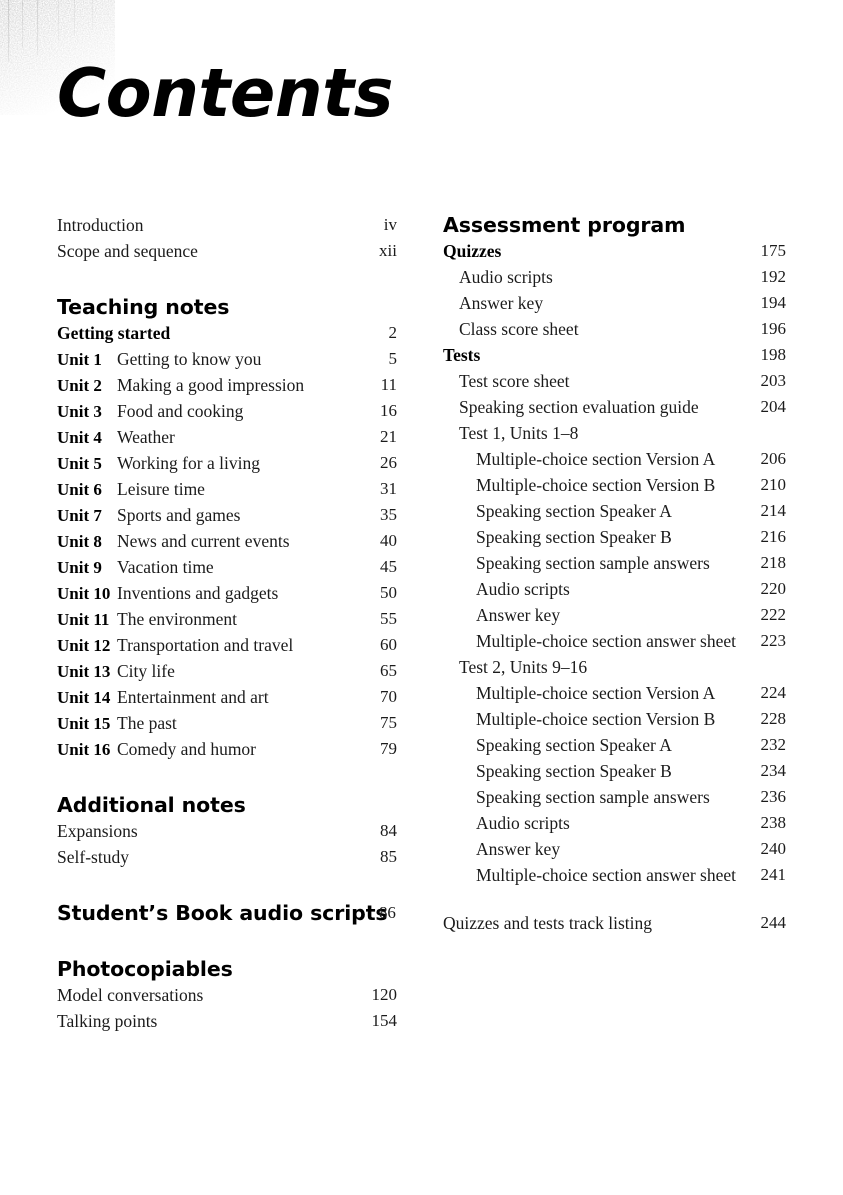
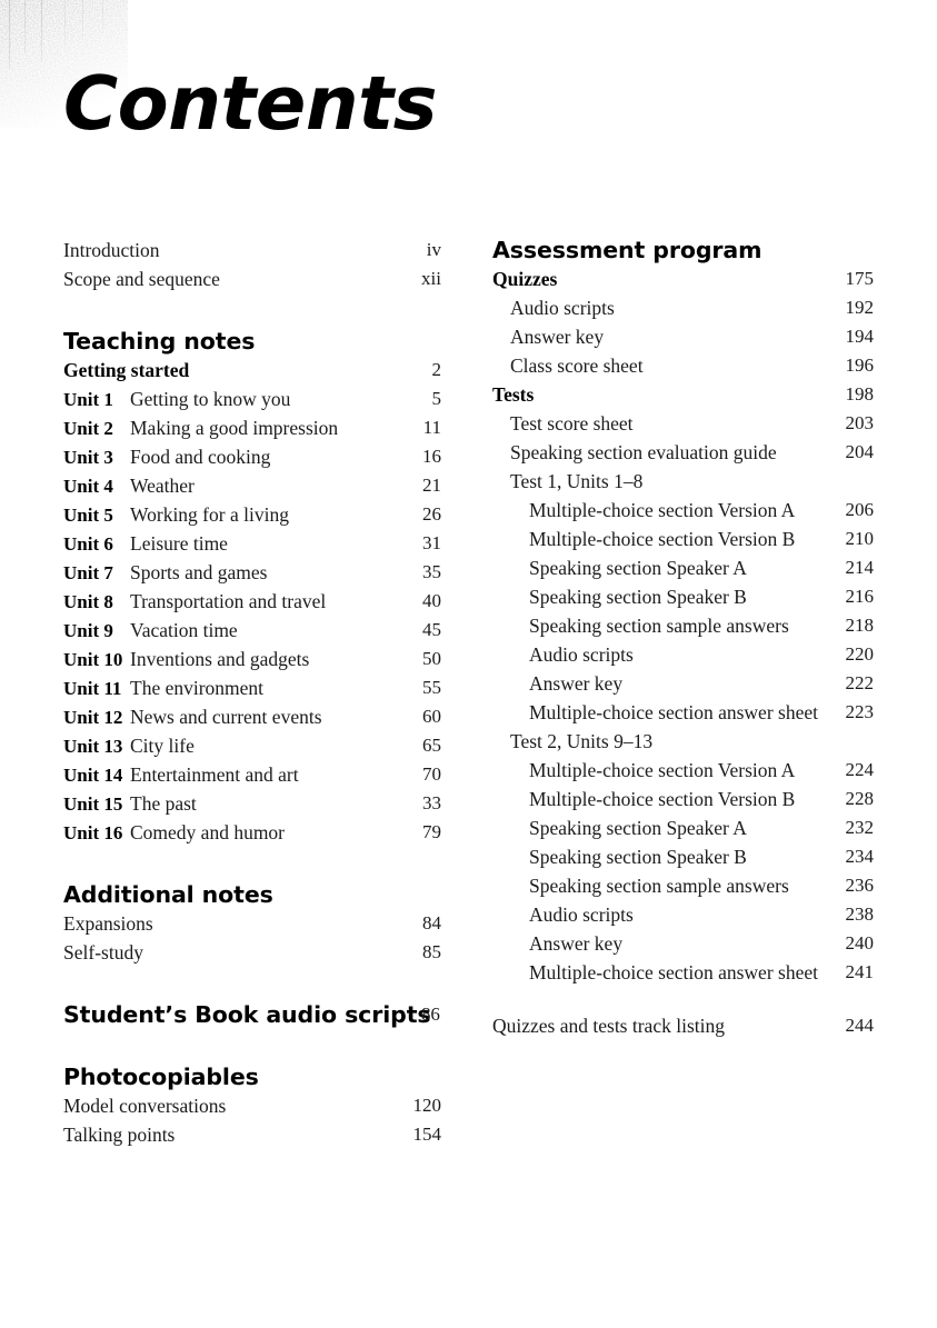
  Contents
  Introduction
  iv
  Scope and sequence
  xii
  Teaching notes
  Getting started
  2
  Unit 1 Getting to know you
  5
  Unit 2 Making a good impression
  11
  Unit 3 Food and cooking
  16
  Unit 4 Weather
  21
  Unit 5 Working for a living
  26
  Unit 6 Leisure time
  31
  Unit 7 Sports and games
  35
- Unit 8 News and current events
+ Unit 8 Transportation and travel
  40
  Unit 9 Vacation time
  45
  Unit 10 Inventions and gadgets
  50
  Unit 11 The environment
  55
- Unit 12 Transportation and travel
+ Unit 12 News and current events
  60
  Unit 13 City life
  65
  Unit 14 Entertainment and art
  70
  Unit 15 The past
- 75
+ 33
  Unit 16 Comedy and humor
  79
  Additional notes
  Expansions
  84
  Self-study
  85
  Student’s Book audio scripts
  86
  Photocopiables
  Model conversations
  120
  Talking points
  154
  Assessment program
  Quizzes
  175
  Audio scripts
  192
  Answer key
  194
  Class score sheet
  196
  Tests
  198
  Test score sheet
  203
  Speaking section evaluation guide
  204
  Test 1, Units 1–8
  Multiple-choice section Version A
  206
  Multiple-choice section Version B
  210
  Speaking section Speaker A
  214
  Speaking section Speaker B
  216
  Speaking section sample answers
  218
  Audio scripts
  220
  Answer key
  222
  Multiple-choice section answer sheet
  223
- Test 2, Units 9–16
+ Test 2, Units 9–13
  Multiple-choice section Version A
  224
  Multiple-choice section Version B
  228
  Speaking section Speaker A
  232
  Speaking section Speaker B
  234
  Speaking section sample answers
  236
  Audio scripts
  238
  Answer key
  240
  Multiple-choice section answer sheet
  241
  Quizzes and tests track listing
  244
